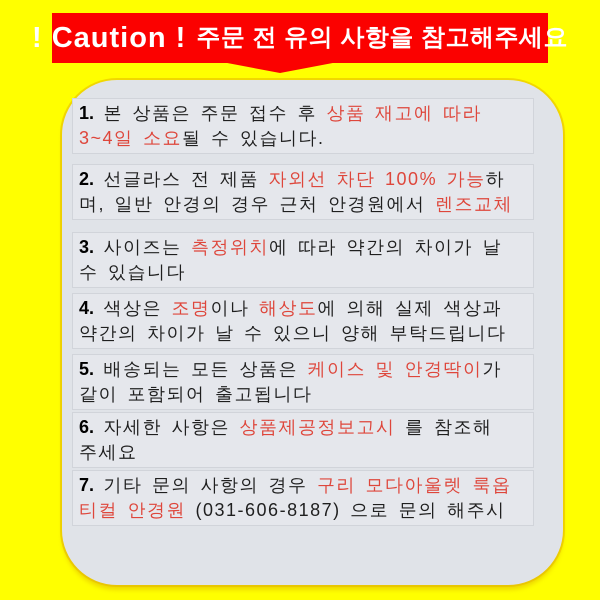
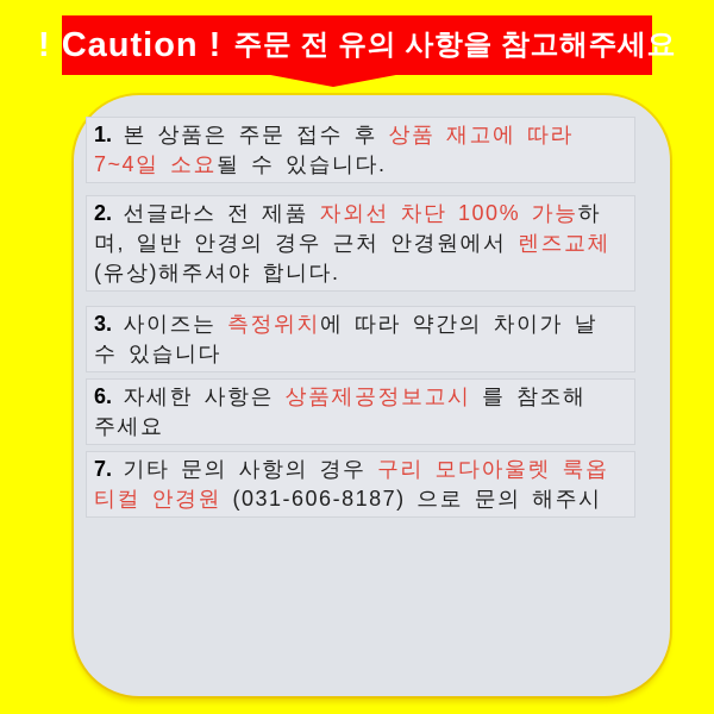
  ! Caution !
  주문 전 유의 사항을 참고해주세요
  1. 본 상품은 주문 접수 후 상품 재고에 따라
- 3~4일 소요될 수 있습니다.
+ 7~4일 소요될 수 있습니다.
  2. 선글라스 전 제품 자외선 차단 100% 가능하
  며, 일반 안경의 경우 근처 안경원에서 렌즈교체
+ (유상)해주셔야 합니다.
  3. 사이즈는 측정위치에 따라 약간의 차이가 날
  수 있습니다
- 4. 색상은 조명이나 해상도에 의해 실제 색상과
- 약간의 차이가 날 수 있으니 양해 부탁드립니다
- 5. 배송되는 모든 상품은 케이스 및 안경딱이가
- 같이 포함되어 출고됩니다
  6. 자세한 사항은 상품제공정보고시 를 참조해
  주세요
  7. 기타 문의 사항의 경우 구리 모다아울렛 룩옵
  티컬 안경원 (031-606-8187) 으로 문의 해주시
